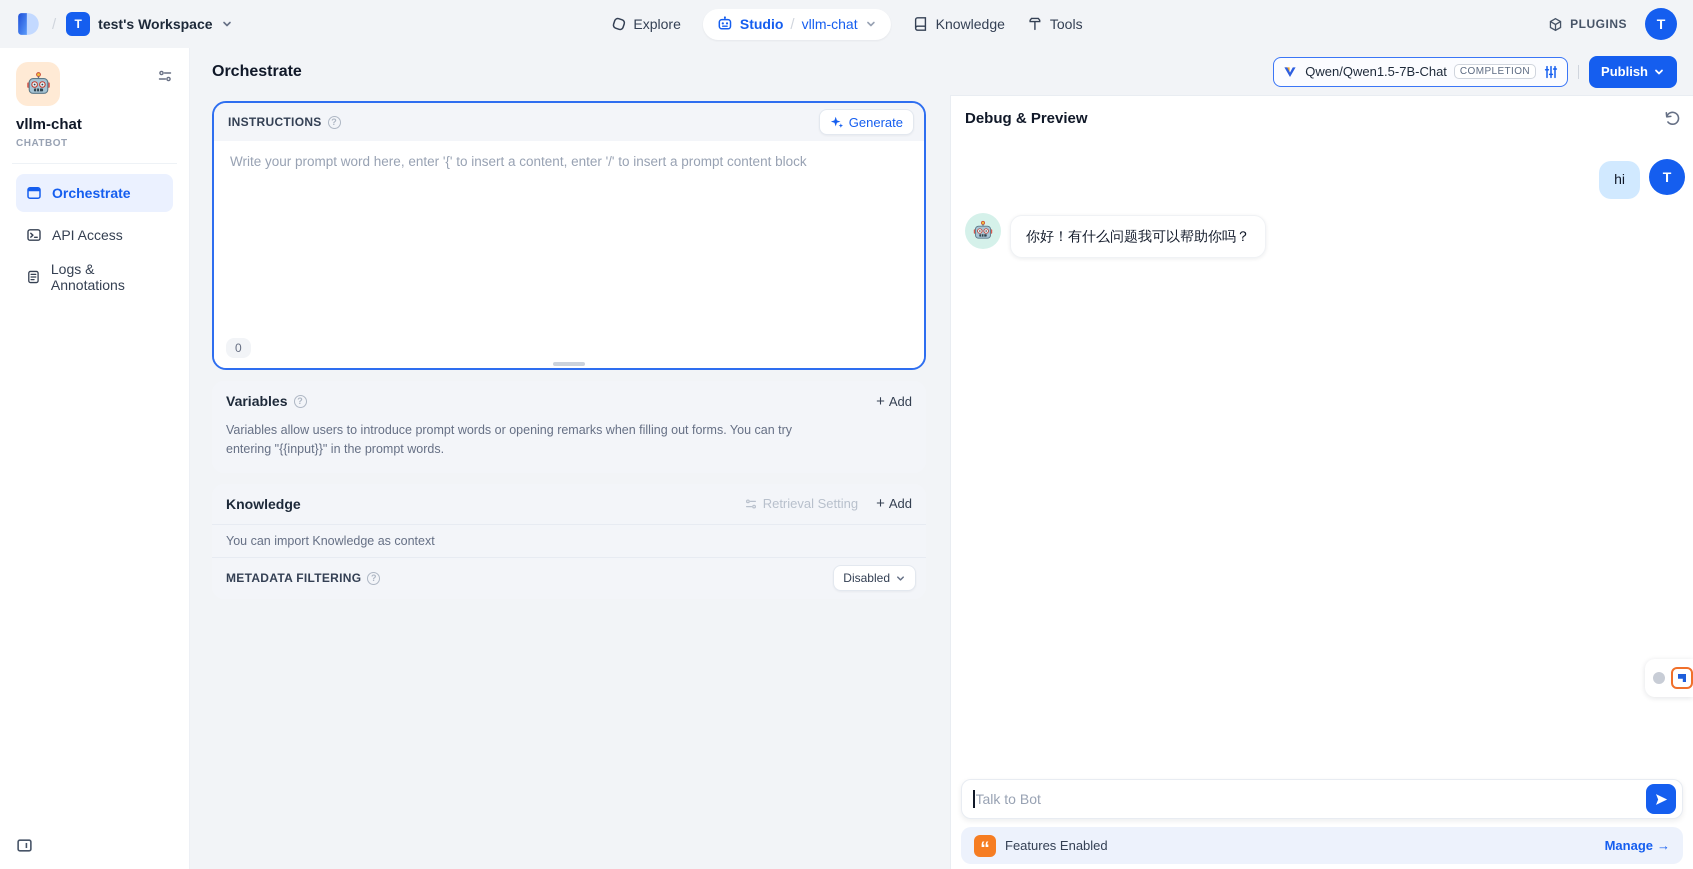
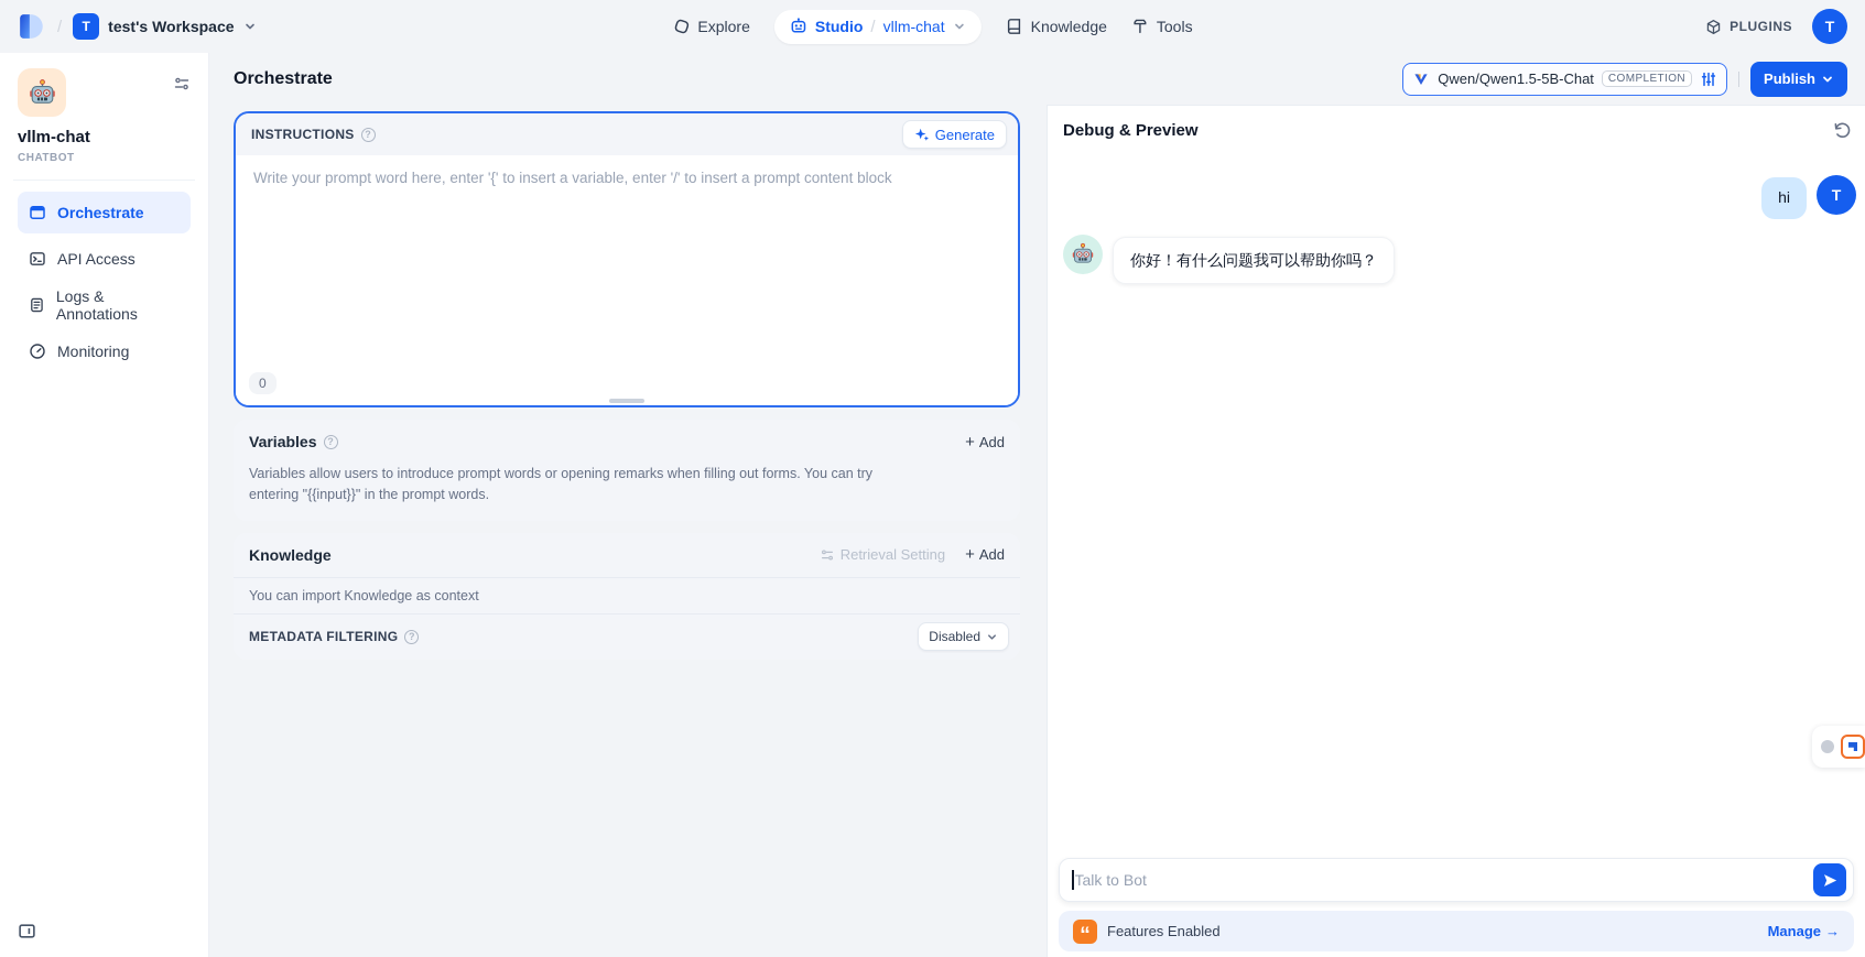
  /
  T
  test's Workspace
  Explore
  Studio
  /
  vllm-chat
  Knowledge
  Tools
  PLUGINS
  T
  vllm-chat
  CHATBOT
  Orchestrate
  API Access
  Logs & Annotations
+ Monitoring
  Orchestrate
- Qwen/Qwen1.5-7B-Chat
+ Qwen/Qwen1.5-5B-Chat
  COMPLETION
  Publish
  INSTRUCTIONS
  ?
  Generate
- Write your prompt word here, enter '{' to insert a content, enter '/' to insert a prompt content block
+ Write your prompt word here, enter '{' to insert a variable, enter '/' to insert a prompt content block
  0
  Variables
  ?
  +
  Add
  Variables allow users to introduce prompt words or opening remarks when filling out forms. You can try entering "{{input}}" in the prompt words.
  Knowledge
  Retrieval Setting
  +
  Add
  You can import Knowledge as context
  METADATA FILTERING
  ?
  Disabled
  Debug & Preview
  hi
  T
  你好！有什么问题我可以帮助你吗？
  Talk to Bot
  “
  Features Enabled
  Manage
  →
